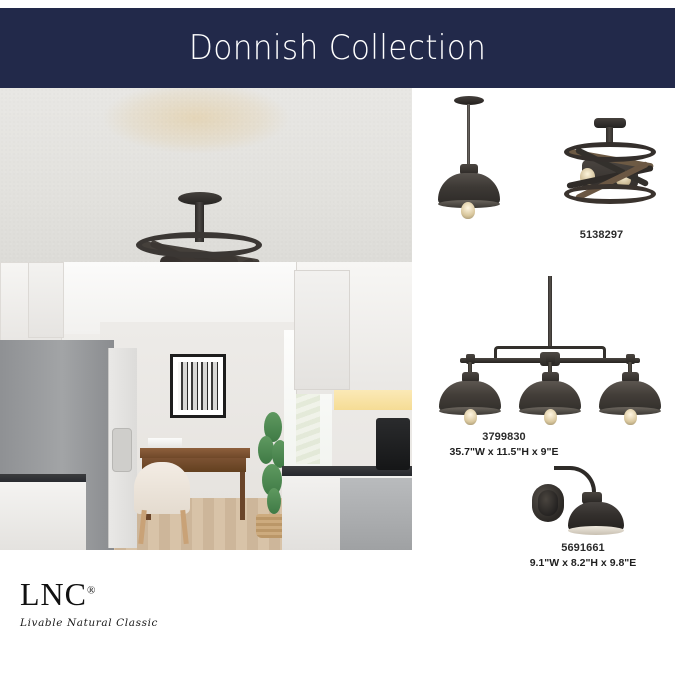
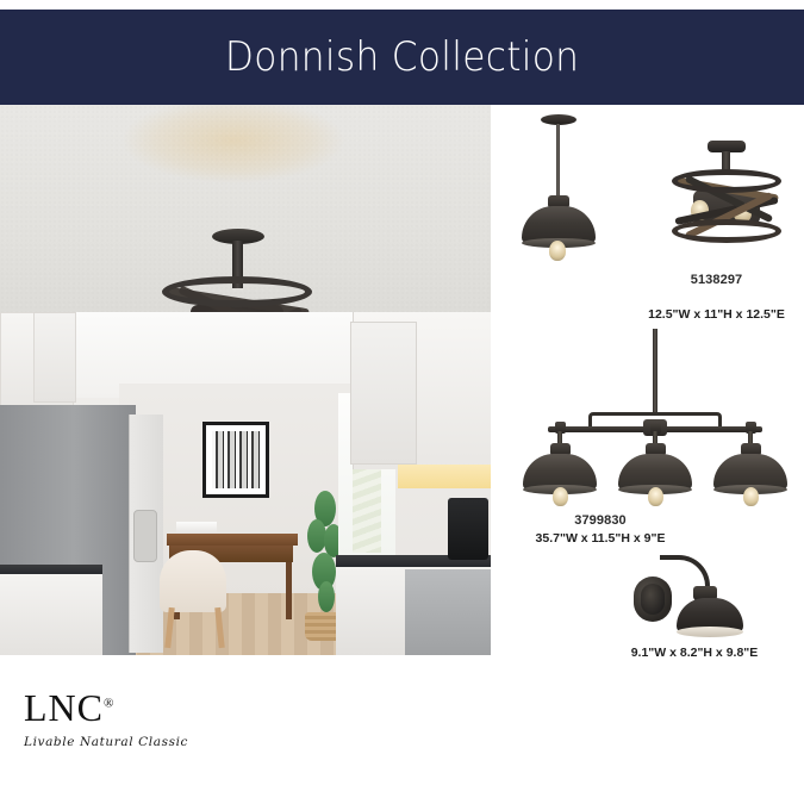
  Donnish Collection
  5138297
+ 12.5"W x 11"H x 12.5"E
  3799830
  35.7"W x 11.5"H x 9"E
- 5691661
  9.1"W x 8.2"H x 9.8"E
  LNC®
  Livable Natural Classic
